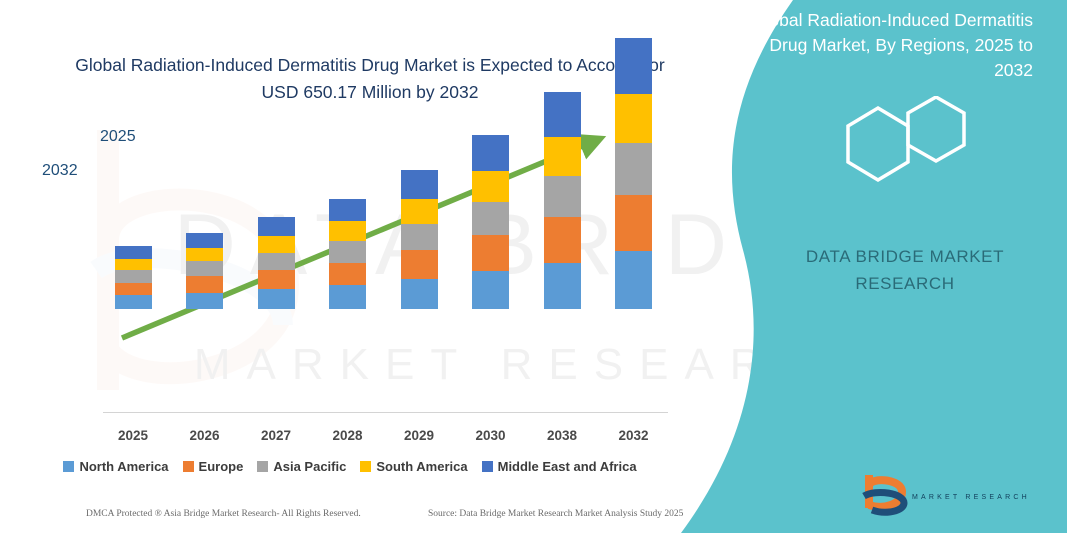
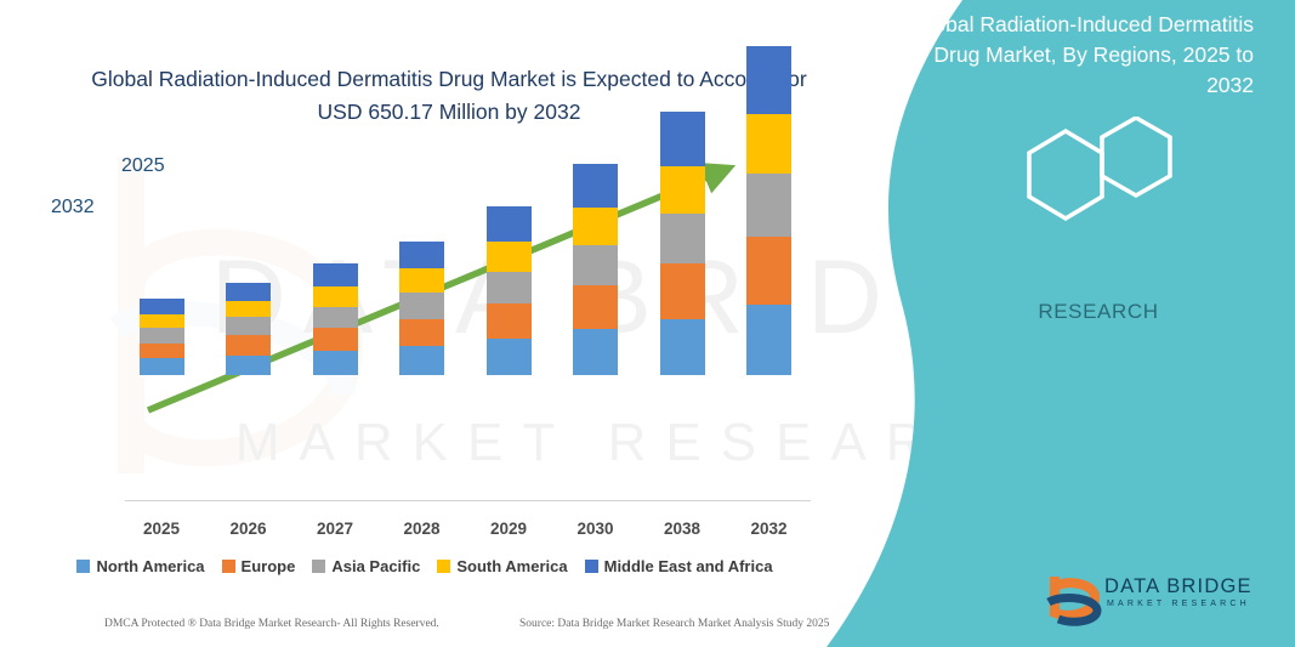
  Global Radiation-Induced Dermatitis Drug Market, By Regions, 2025 to 2032
  2032
  2025
- DATA BRIDGE MARKET
  RESEARCH
+ DATA BRIDGE
  Global Radiation-Induced Dermatitis Drug Market is Expected to Accoor USD 650.17 Million by 2032
  2025
  2026
  2027
  2028
  2029
  2030
  2038
  2032
  North America
  Europe
  Asia Pacific
  South America
  Middle East and Africa
- DMCA Protected ® Asia Bridge Market Research- All Rights Reserved.
+ DMCA Protected ® Data Bridge Market Research- All Rights Reserved.
  Source: Data Bridge Market Research Market Analysis Study 2025
